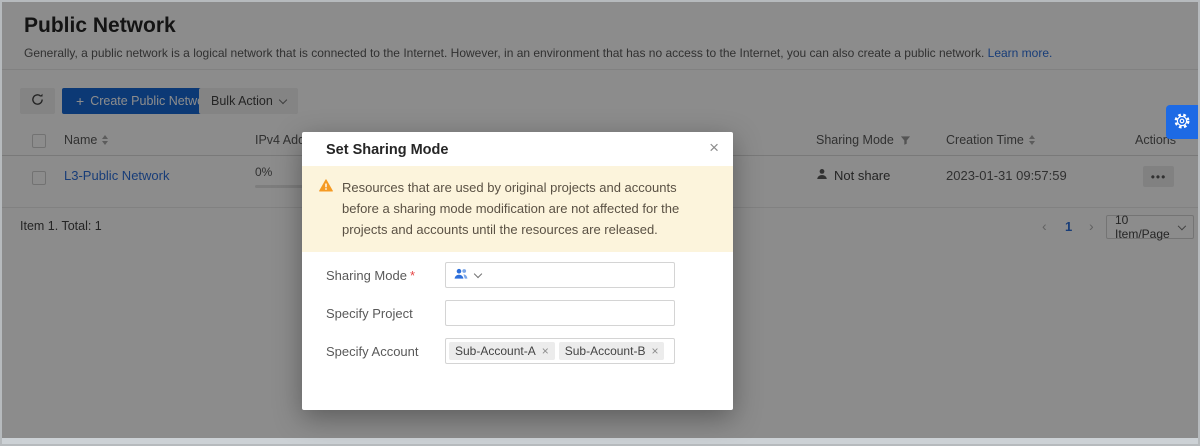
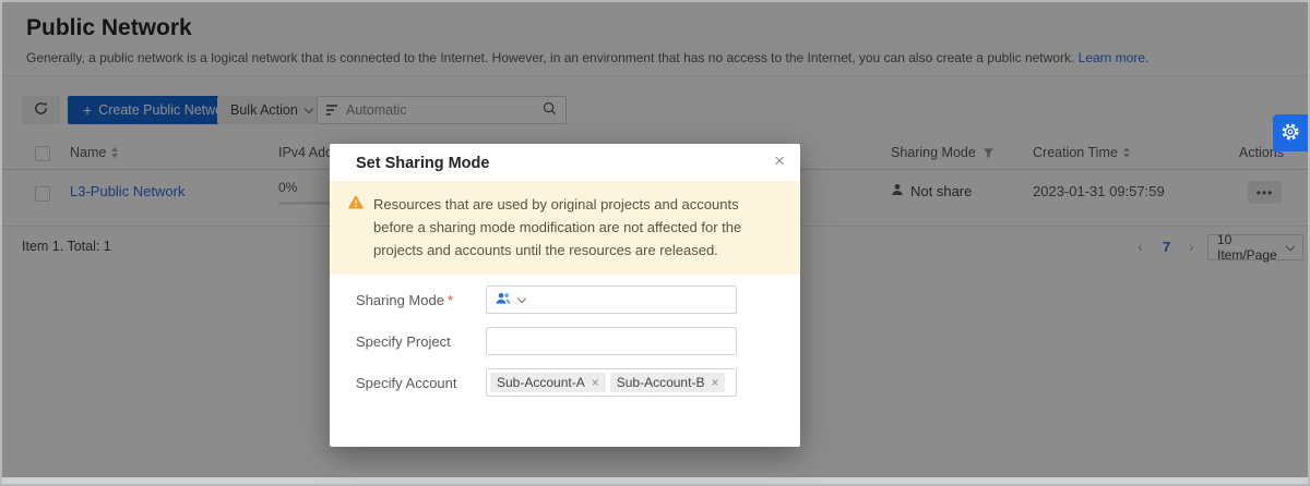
  Public Network
  Generally, a public network is a logical network that is connected to the Internet. However, in an environment that has no access to the Internet, you can also create a public network. Learn more.
  +
  Create Public Netw
  Bulk Action
+ Automatic
  Name
  Sharing Mode
  Creation Time
  Actions
  L3-Public Network
  0%
  Not share
  2023-01-31 09:57:59
  •••
  Item 1. Total: 1
  ‹
- 1
+ 7
  ›
  10 Item/Page
  Set Sharing Mode
  ×
  Resources that are used by original projects and accounts before a sharing mode modification are not affected for the projects and accounts until the resources are released.
  Sharing Mode *
  Specify Project
  Specify Account
  Sub-Account-A
  ×
  Sub-Account-B
  ×
